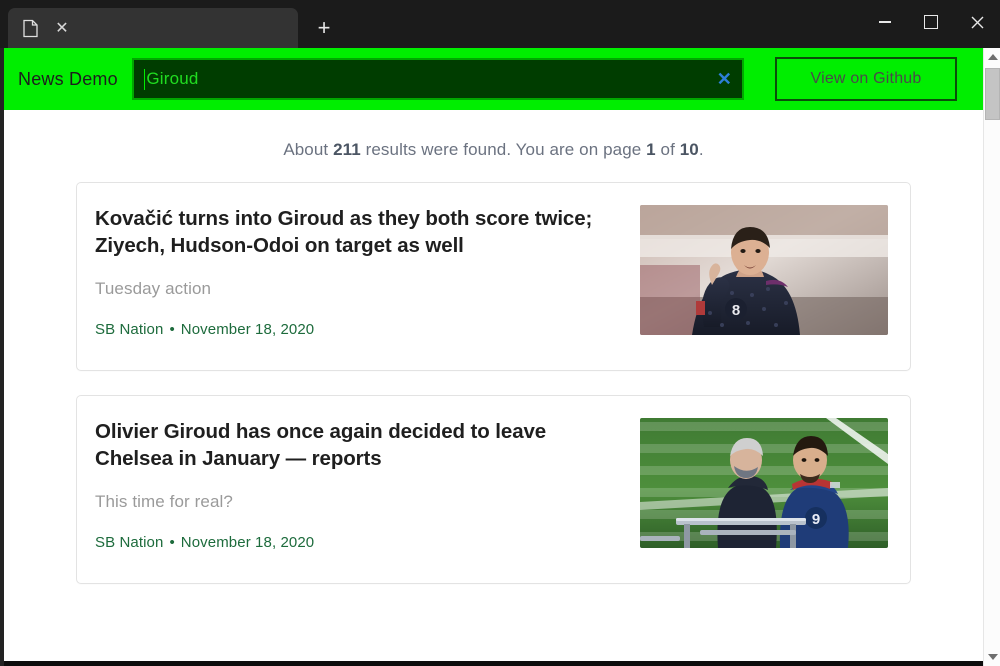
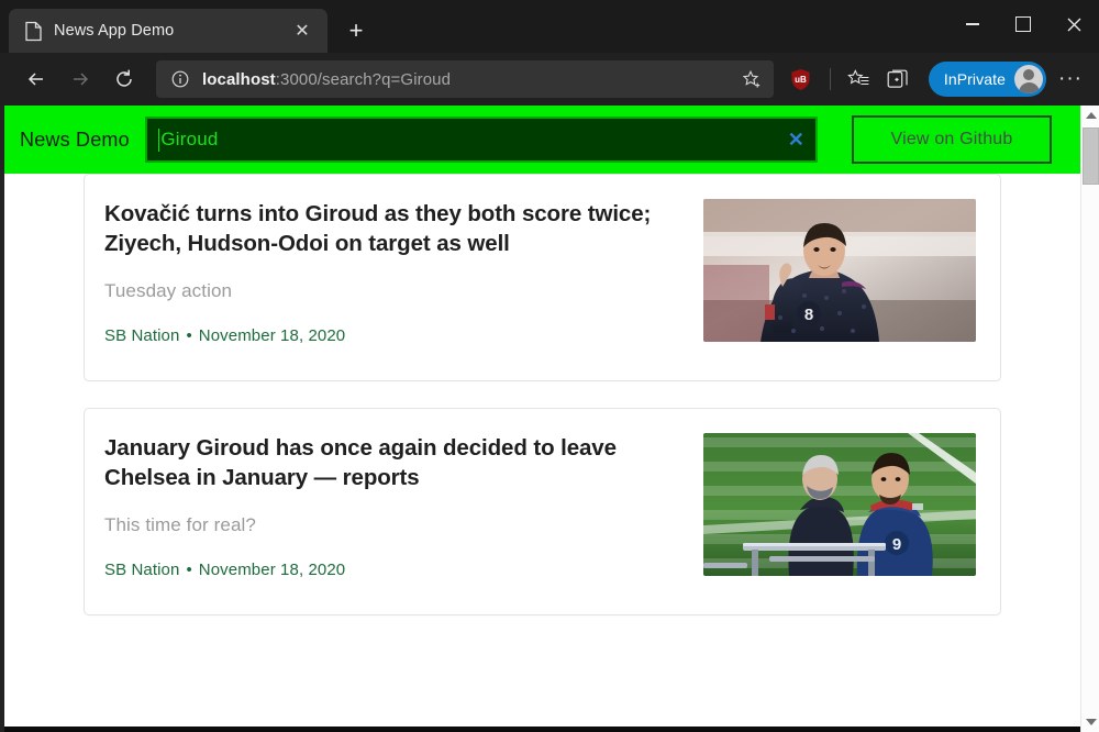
+ News App Demo
  ✕
  +
+ localhost:3000/search?q=Giroud
+ uB
+ InPrivate
+ ···
  News Demo
  Giroud
  ✕
  View on Github
- About 211 results were found. You are on page 1 of 10.
  Kovačić turns into Giroud as they both score twice; Ziyech, Hudson-Odoi on target as well
  Tuesday action
  SB Nation • November 18, 2020
  8
- Olivier Giroud has once again decided to leave Chelsea in January — reports
+ January Giroud has once again decided to leave Chelsea in January — reports
  This time for real?
  SB Nation • November 18, 2020
  9
